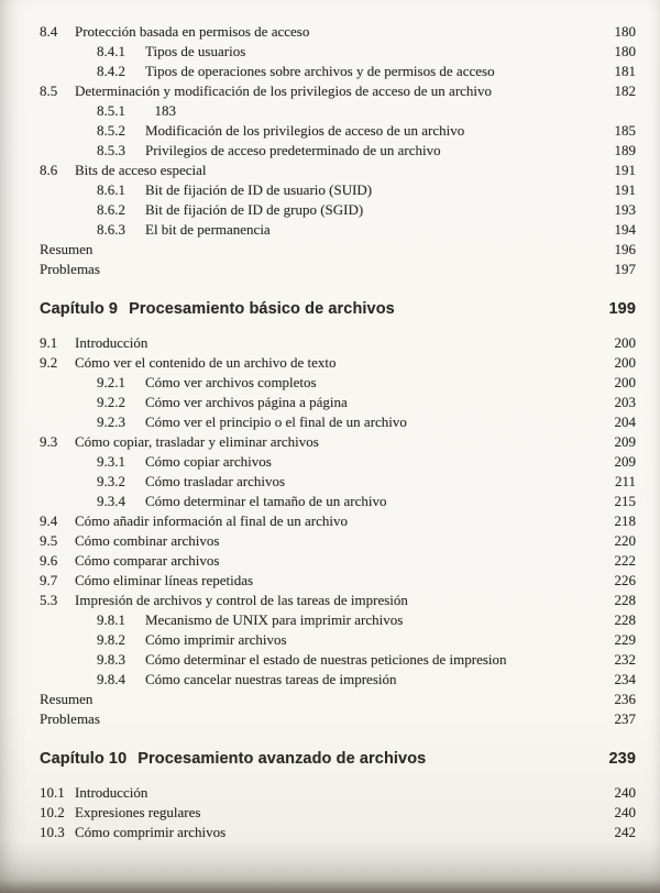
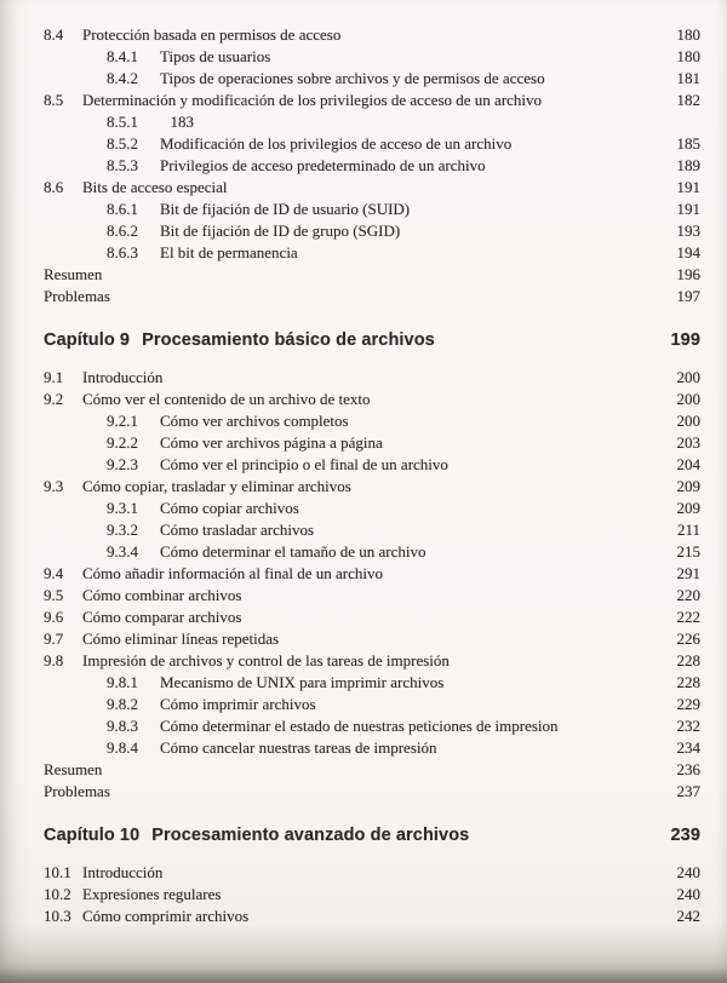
  8.4
  Protección basada en permisos de acceso
  180
  8.4.1
  Tipos de usuarios
  180
  8.4.2
  Tipos de operaciones sobre archivos y de permisos de acceso
  181
  8.5
  Determinación y modificación de los privilegios de acceso de un archivo
  182
  8.5.1
  183
  8.5.2
  Modificación de los privilegios de acceso de un archivo
  185
  8.5.3
  Privilegios de acceso predeterminado de un archivo
  189
  8.6
  Bits de acceso especial
  191
  8.6.1
  Bit de fijación de ID de usuario (SUID)
  191
  8.6.2
  Bit de fijación de ID de grupo (SGID)
  193
  8.6.3
  El bit de permanencia
  194
  Resumen
  196
  Problemas
  197
  Capítulo 9
  Procesamiento básico de archivos
  199
  9.1
  Introducción
  200
  9.2
  Cómo ver el contenido de un archivo de texto
  200
  9.2.1
  Cómo ver archivos completos
  200
  9.2.2
  Cómo ver archivos página a página
  203
  9.2.3
  Cómo ver el principio o el final de un archivo
  204
  9.3
  Cómo copiar, trasladar y eliminar archivos
  209
  9.3.1
  Cómo copiar archivos
  209
  9.3.2
  Cómo trasladar archivos
  211
  9.3.4
  Cómo determinar el tamaño de un archivo
  215
  9.4
  Cómo añadir información al final de un archivo
- 218
+ 291
  9.5
  Cómo combinar archivos
  220
  9.6
  Cómo comparar archivos
  222
  9.7
  Cómo eliminar líneas repetidas
  226
- 5.3
+ 9.8
  Impresión de archivos y control de las tareas de impresión
  228
  9.8.1
  Mecanismo de UNIX para imprimir archivos
  228
  9.8.2
  Cómo imprimir archivos
  229
  9.8.3
  Cómo determinar el estado de nuestras peticiones de impresion
  232
  9.8.4
  Cómo cancelar nuestras tareas de impresión
  234
  Resumen
  236
  Problemas
  237
  Capítulo 10
  Procesamiento avanzado de archivos
  239
  10.1
  Introducción
  240
  10.2
  Expresiones regulares
  240
  10.3
  Cómo comprimir archivos
  242
